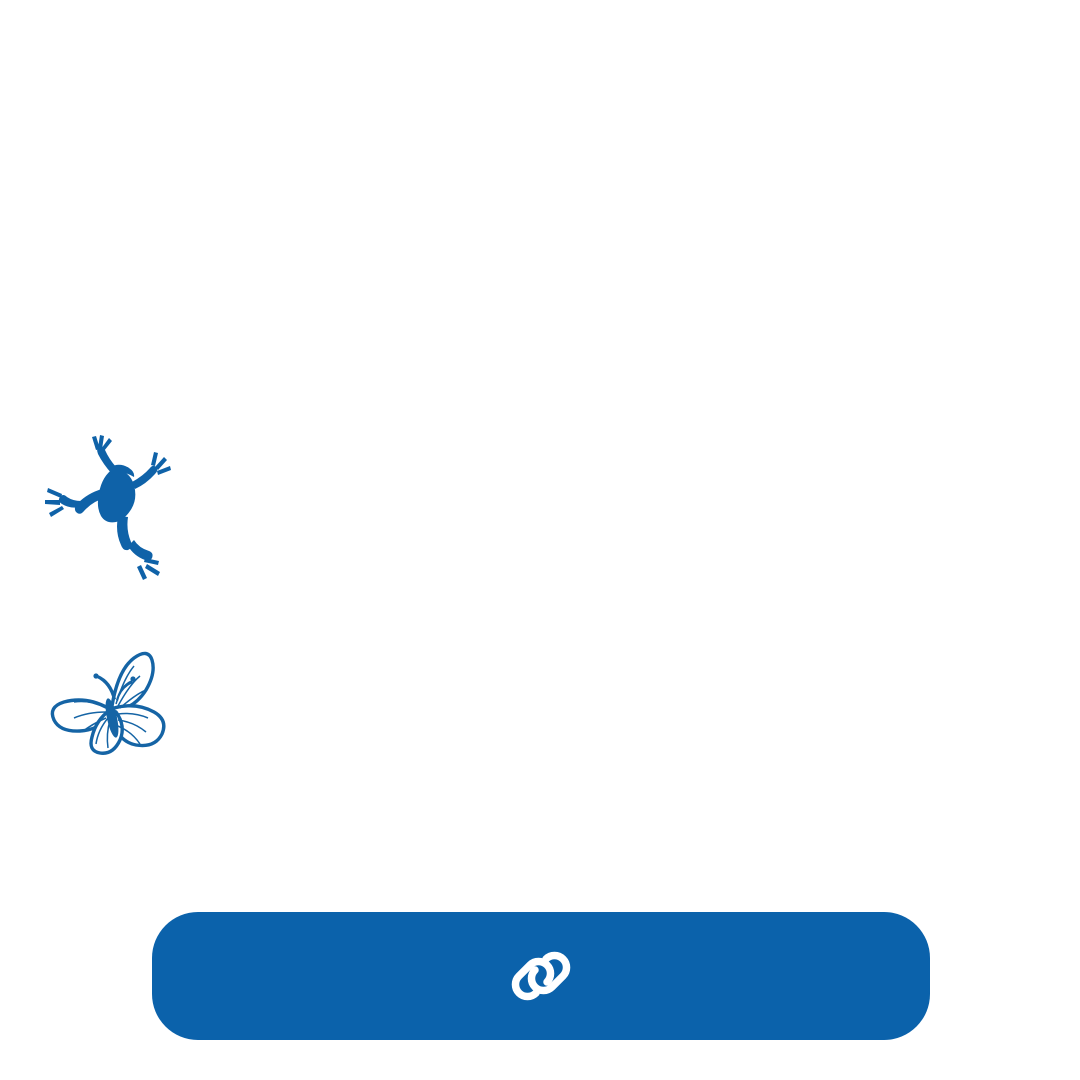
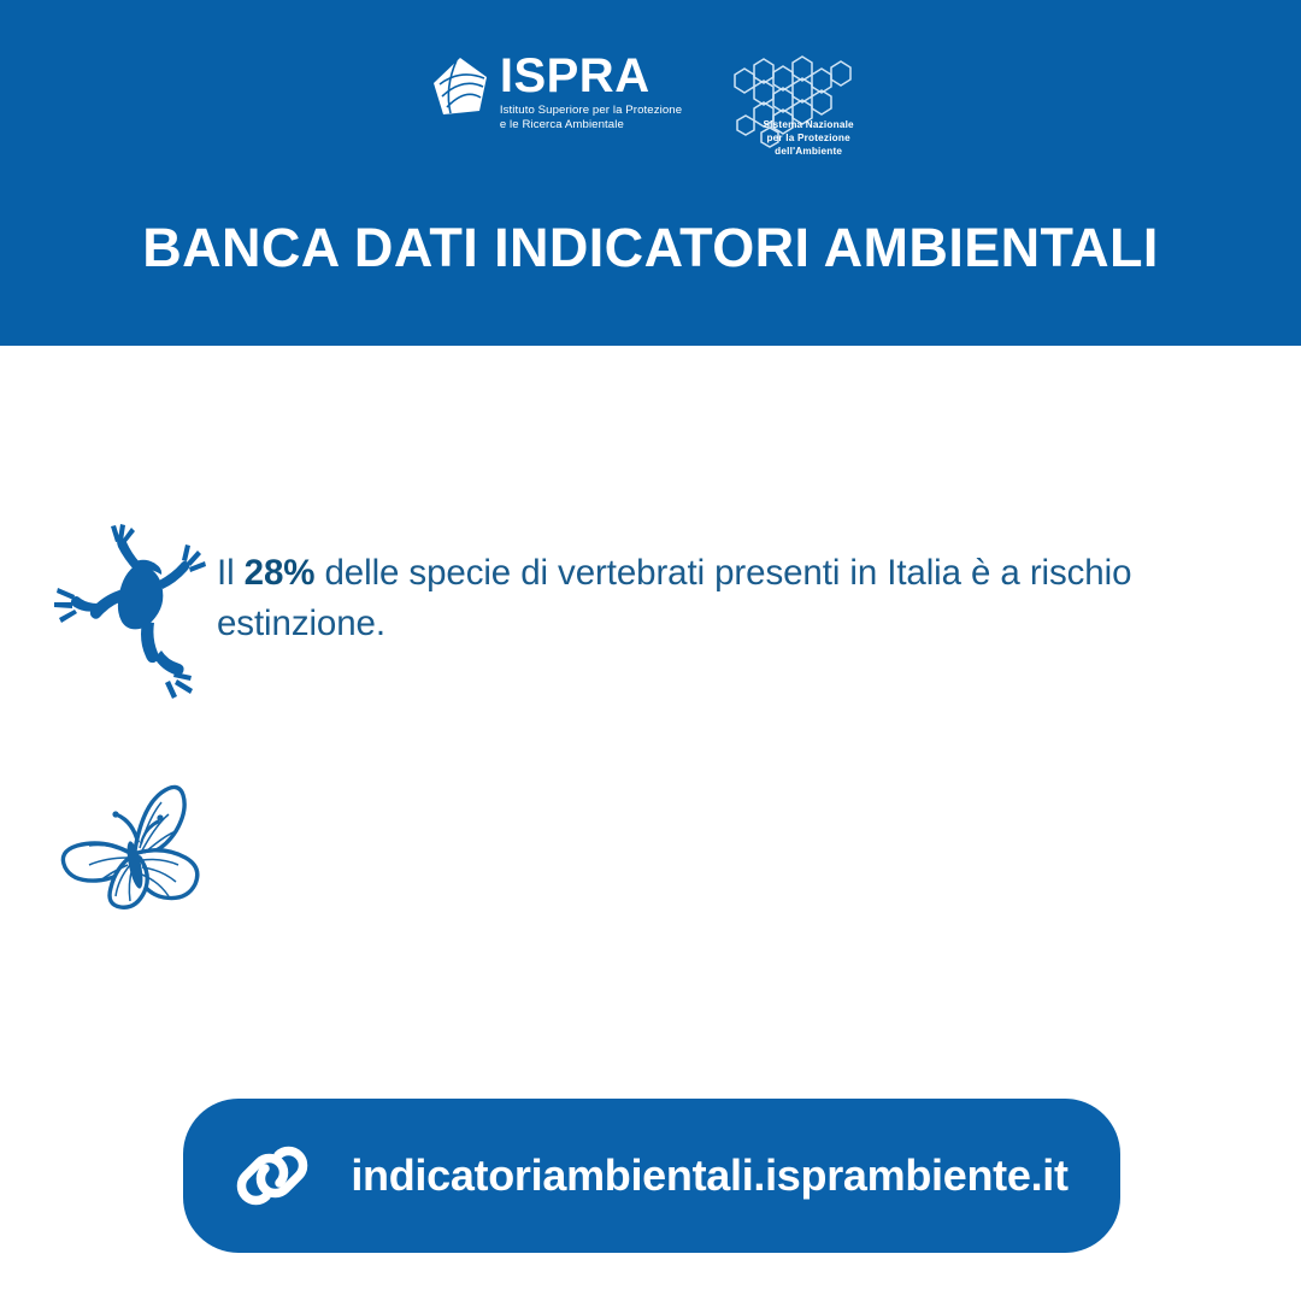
+ ISPRA
+ Istituto Superiore per la Protezione
+ e le Ricerca Ambientale
+ Sistema Nazionale
+ per la Protezione
+ dell'Ambiente
+ BANCA DATI INDICATORI AMBIENTALI
+ Il 28% delle specie di vertebrati presenti in Italia è a rischio estinzione.
+ indicatoriambientali.isprambiente.it
